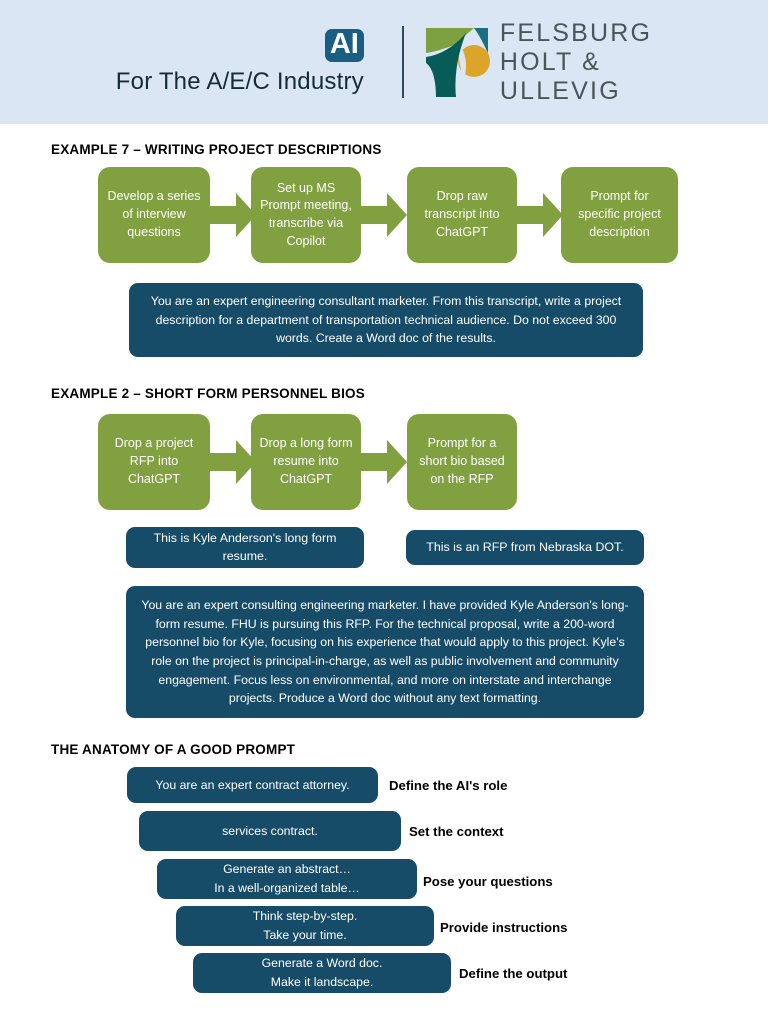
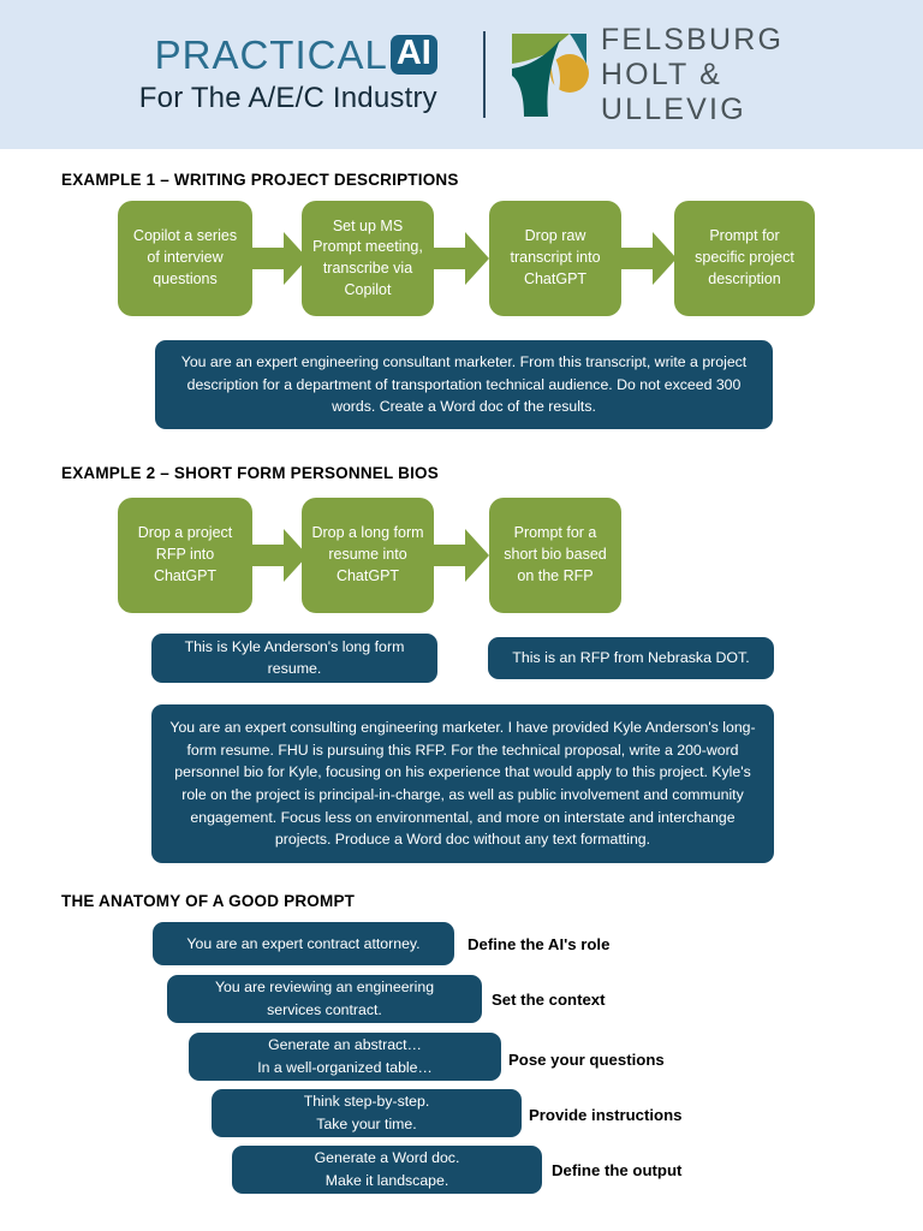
+ PRACTICAL
  AI
  For The A/E/C Industry
  FELSBURG
  HOLT &
  ULLEVIG
- EXAMPLE 7 – WRITING PROJECT DESCRIPTIONS
+ EXAMPLE 1 – WRITING PROJECT DESCRIPTIONS
- Develop a series of interview questions
+ Copilot a series of interview questions
  Set up MS Prompt meeting, transcribe via Copilot
  Drop raw transcript into ChatGPT
  Prompt for specific project description
  You are an expert engineering consultant marketer. From this transcript, write a project description for a department of transportation technical audience. Do not exceed 300 words. Create a Word doc of the results.
  EXAMPLE 2 – SHORT FORM PERSONNEL BIOS
  Drop a project RFP into ChatGPT
  Drop a long form resume into ChatGPT
  Prompt for a short bio based on the RFP
  This is Kyle Anderson's long form resume.
  This is an RFP from Nebraska DOT.
  You are an expert consulting engineering marketer. I have provided Kyle Anderson's long-form resume. FHU is pursuing this RFP. For the technical proposal, write a 200-word personnel bio for Kyle, focusing on his experience that would apply to this project. Kyle's role on the project is principal-in-charge, as well as public involvement and community engagement. Focus less on environmental, and more on interstate and interchange projects. Produce a Word doc without any text formatting.
  THE ANATOMY OF A GOOD PROMPT
  You are an expert contract attorney.
  Define the AI's role
+ You are reviewing an engineering
  services contract.
  Set the context
  Generate an abstract…
  In a well-organized table…
  Pose your questions
  Think step-by-step.
  Take your time.
  Provide instructions
  Generate a Word doc.
  Make it landscape.
  Define the output
